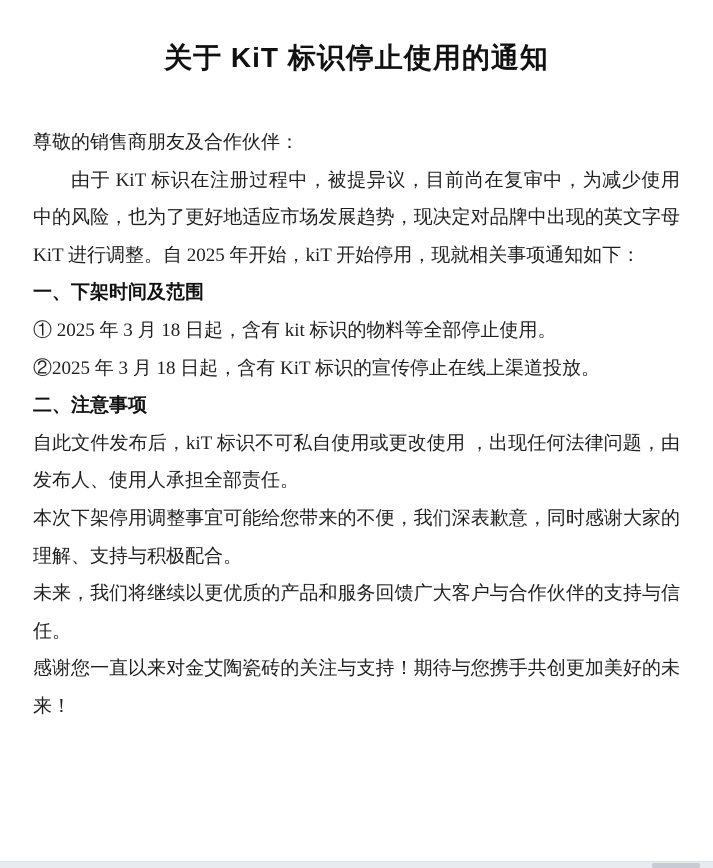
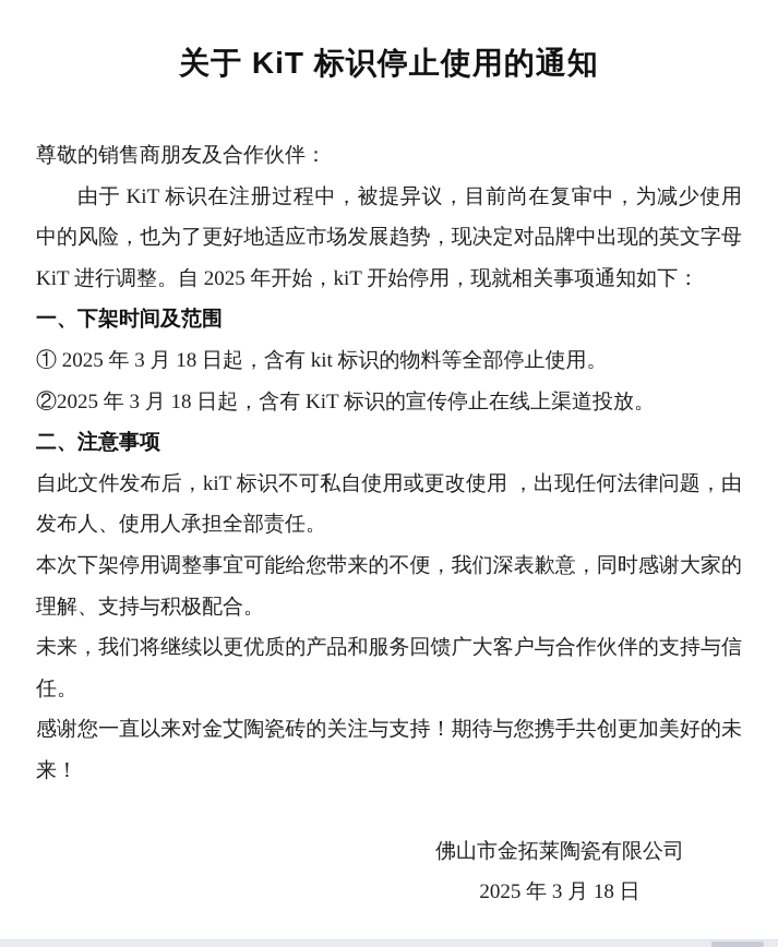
  关于 KiT 标识停止使用的通知
  尊敬的销售商朋友及合作伙伴：
  由于 KiT 标识在注册过程中，被提异议，目前尚在复审中，为减少使用中的风险，也为了更好地适应市场发展趋势，现决定对品牌中出现的英文字母 KiT 进行调整。自 2025 年开始，kiT 开始停用，现就相关事项通知如下：
  一、下架时间及范围
  ① 2025 年 3 月 18 日起，含有 kit 标识的物料等全部停止使用。
  ②2025 年 3 月 18 日起，含有 KiT 标识的宣传停止在线上渠道投放。
  二、注意事项
  自此文件发布后，kiT 标识不可私自使用或更改使用 ，出现任何法律问题，由发布人、使用人承担全部责任。
  本次下架停用调整事宜可能给您带来的不便，我们深表歉意，同时感谢大家的理解、支持与积极配合。
  未来，我们将继续以更优质的产品和服务回馈广大客户与合作伙伴的支持与信任。
  感谢您一直以来对金艾陶瓷砖的关注与支持！期待与您携手共创更加美好的未来！
+ 佛山市金拓莱陶瓷有限公司
+ 2025 年 3 月 18 日
